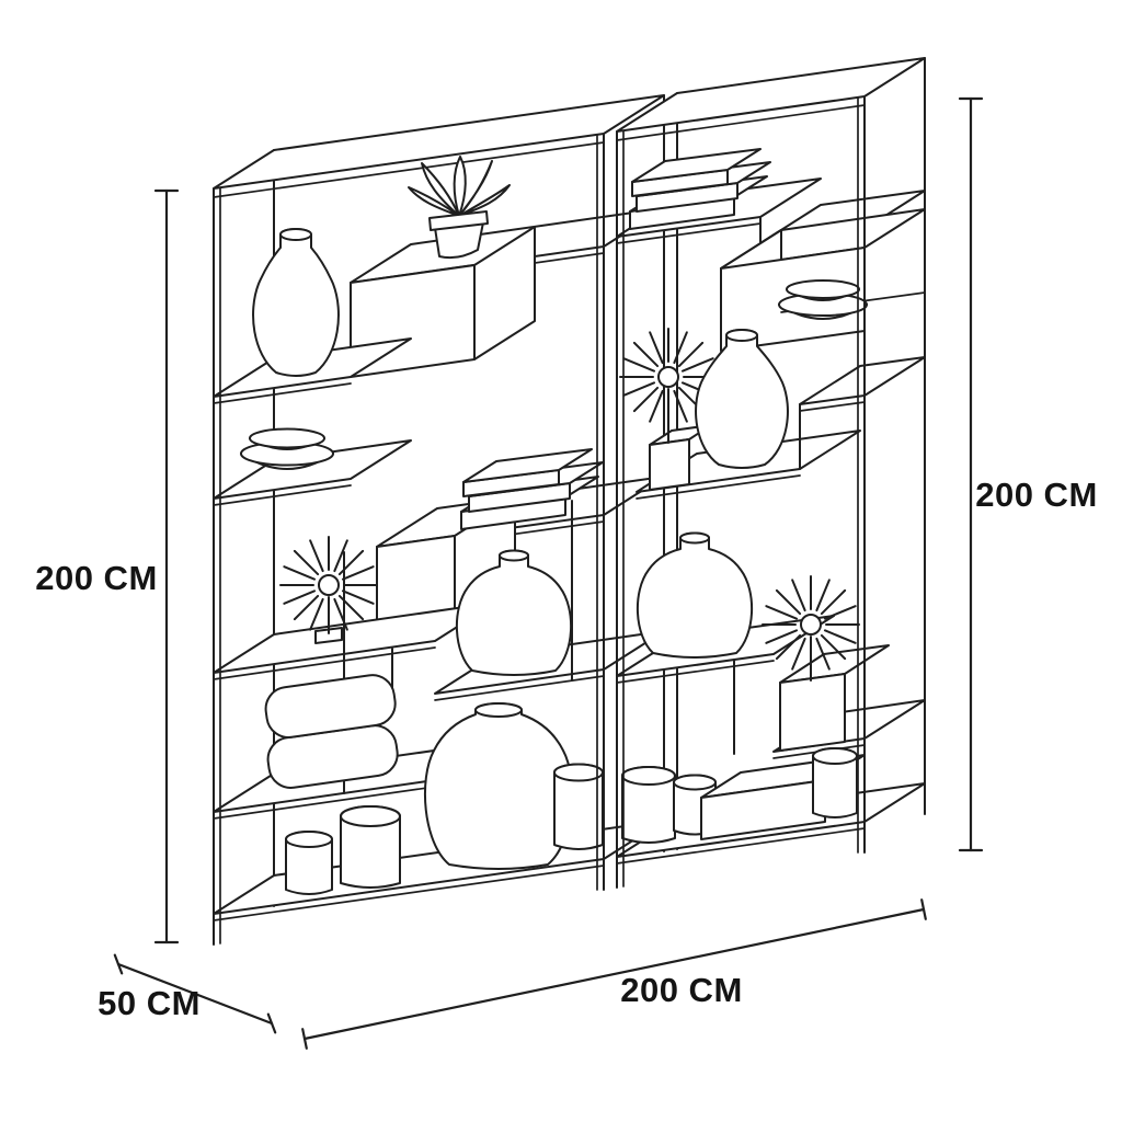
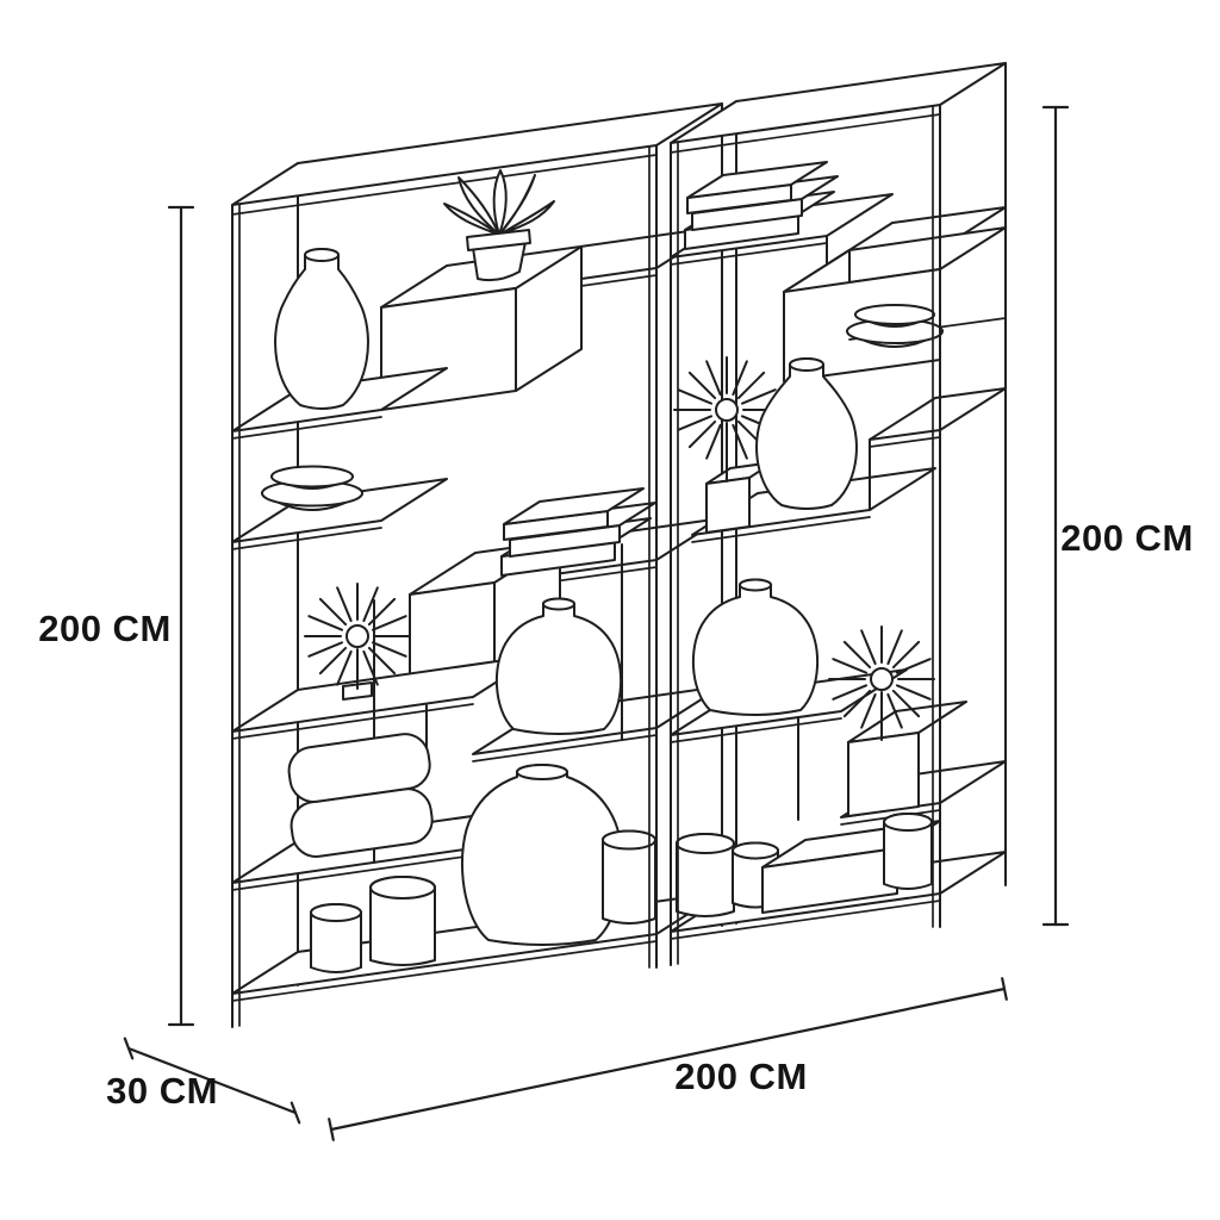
  200 CM
  200 CM
- 50 CM
+ 30 CM
  200 CM
